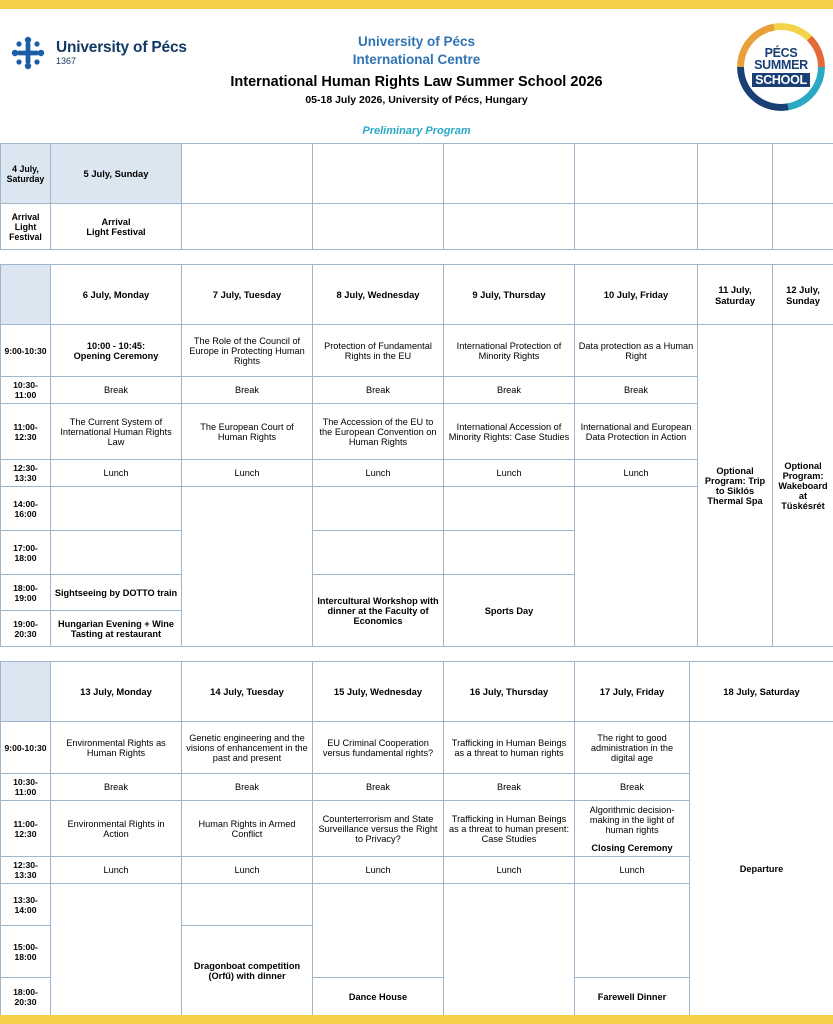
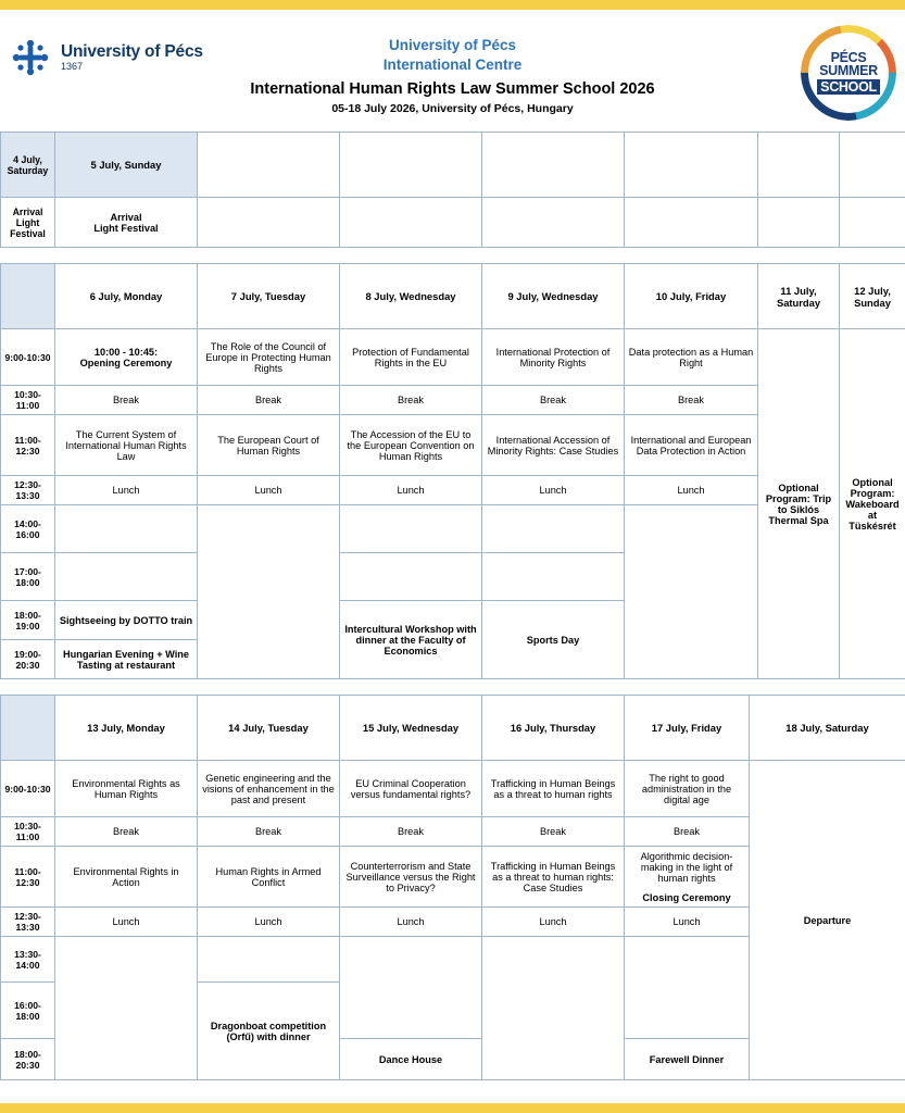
  University of Pécs
  1367
  University of Pécs
  International Centre
  International Human Rights Law Summer School 2026
  05-18 July 2026, University of Pécs, Hungary
  PÉCS
  SUMMER
  SCHOOL
- Preliminary Program
  4 July,Saturday	5 July, Sunday
  ArrivalLightFestival	ArrivalLight Festival
- 	6 July, Monday	7 July, Tuesday	8 July, Wednesday	9 July, Thursday	10 July, Friday	11 July, Saturday	12 July, Sunday
+ 	6 July, Monday	7 July, Tuesday	8 July, Wednesday	9 July, Wednesday	10 July, Friday	11 July, Saturday	12 July, Sunday
  9:00-10:30	10:00 - 10:45:Opening Ceremony	The Role of the Council of Europe in Protecting Human Rights	Protection of Fundamental Rights in the EU	International Protection of Minority Rights	Data protection as a Human Right	Optional Program: Trip to Siklós Thermal Spa	Optional Program: Wakeboard at Tüskésrét
  10:30-11:00	Break	Break	Break	Break	Break
  11:00-12:30	The Current System of International Human Rights Law	The European Court of Human Rights	The Accession of the EU to the European Convention on Human Rights	International Accession of Minority Rights: Case Studies	International and European Data Protection in Action
  12:30-13:30	Lunch	Lunch	Lunch	Lunch	Lunch
  14:00-16:00
  17:00-18:00
  18:00-19:00	Sightseeing by DOTTO train	Intercultural Workshop with dinner at the Faculty of Economics	Sports Day
  19:00-20:30	Hungarian Evening + Wine Tasting at restaurant
  	13 July, Monday	14 July, Tuesday	15 July, Wednesday	16 July, Thursday	17 July, Friday	18 July, Saturday
  9:00-10:30	Environmental Rights as Human Rights	Genetic engineering and the visions of enhancement in the past and present	EU Criminal Cooperation versus fundamental rights?	Trafficking in Human Beings as a threat to human rights	The right to good administration in the digital age	Departure
  10:30-11:00	Break	Break	Break	Break	Break
- 11:00-12:30	Environmental Rights in Action	Human Rights in Armed Conflict	Counterterrorism and State Surveillance versus the Right to Privacy?	Trafficking in Human Beings as a threat to human present: Case Studies	Algorithmic decision-making in the light of human rights Closing Ceremony
+ 11:00-12:30	Environmental Rights in Action	Human Rights in Armed Conflict	Counterterrorism and State Surveillance versus the Right to Privacy?	Trafficking in Human Beings as a threat to human rights: Case Studies	Algorithmic decision-making in the light of human rights Closing Ceremony
  12:30-13:30	Lunch	Lunch	Lunch	Lunch	Lunch
  13:30-14:00
- 15:00-18:00	Dragonboat competition (Orfű) with dinner
+ 16:00-18:00	Dragonboat competition (Orfű) with dinner
  18:00-20:30	Dance House	Farewell Dinner
